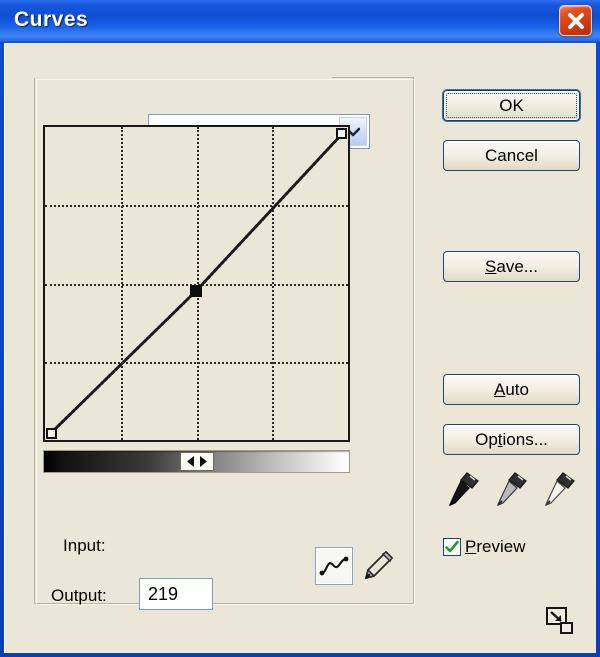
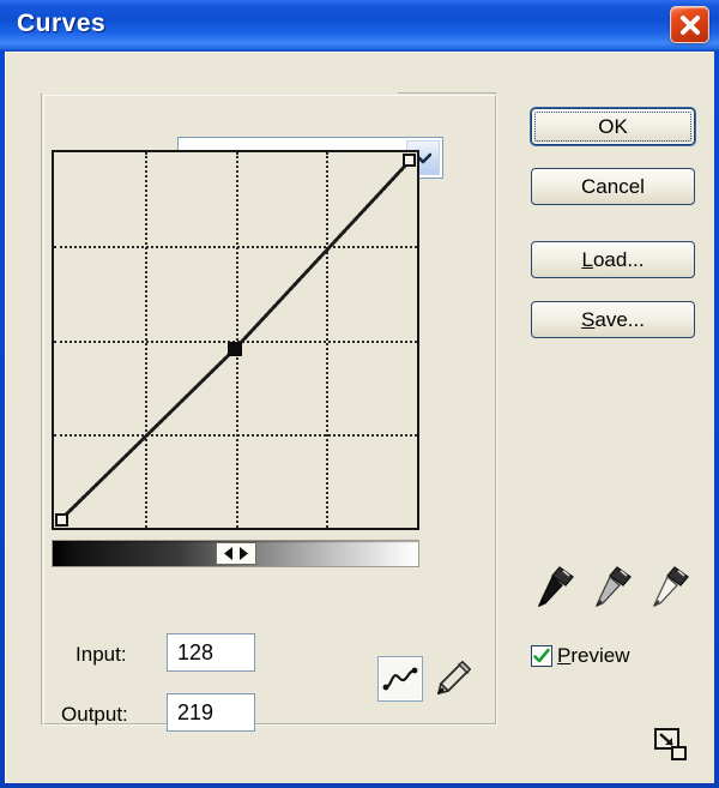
  Curves
  Input:
+ 128
  Output:
  219
  OK
  Cancel
+ Load...
  Save...
- Auto
- Options...
  Preview
